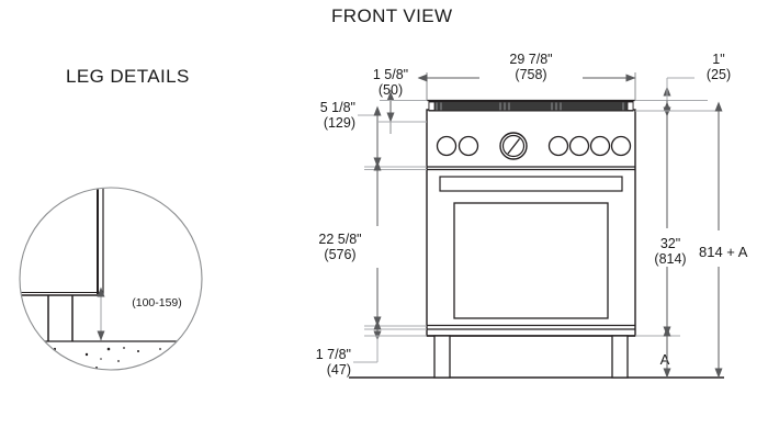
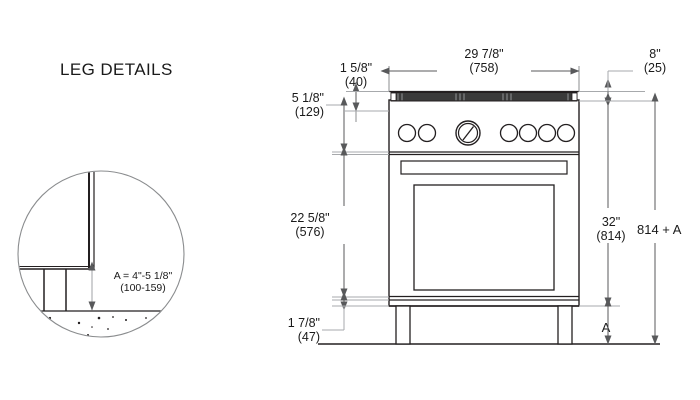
- FRONT VIEW
  LEG DETAILS
  1 5/8"
- (50)
+ (40)
  29 7/8"
  (758)
- 1"
+ 8"
  (25)
  5 1/8"
  (129)
  22 5/8"
  (576)
  1 7/8"
  (47)
  32"
  (814)
  814 + A
  A
+ A = 4"-5 1/8"
  (100-159)
